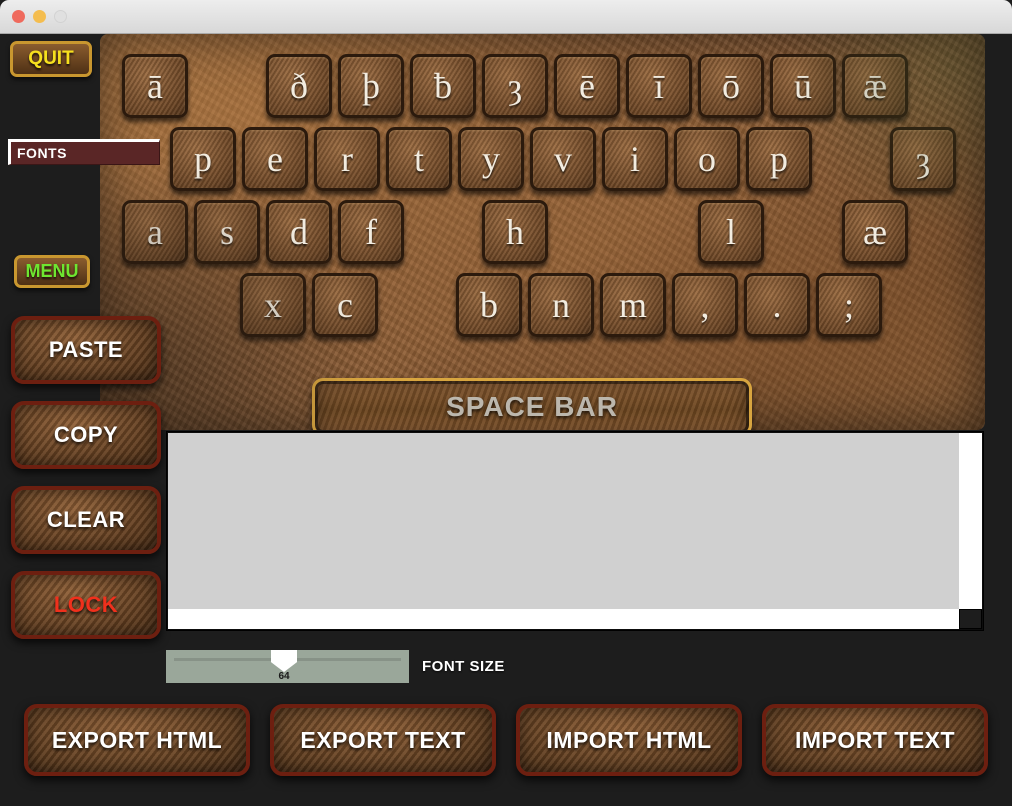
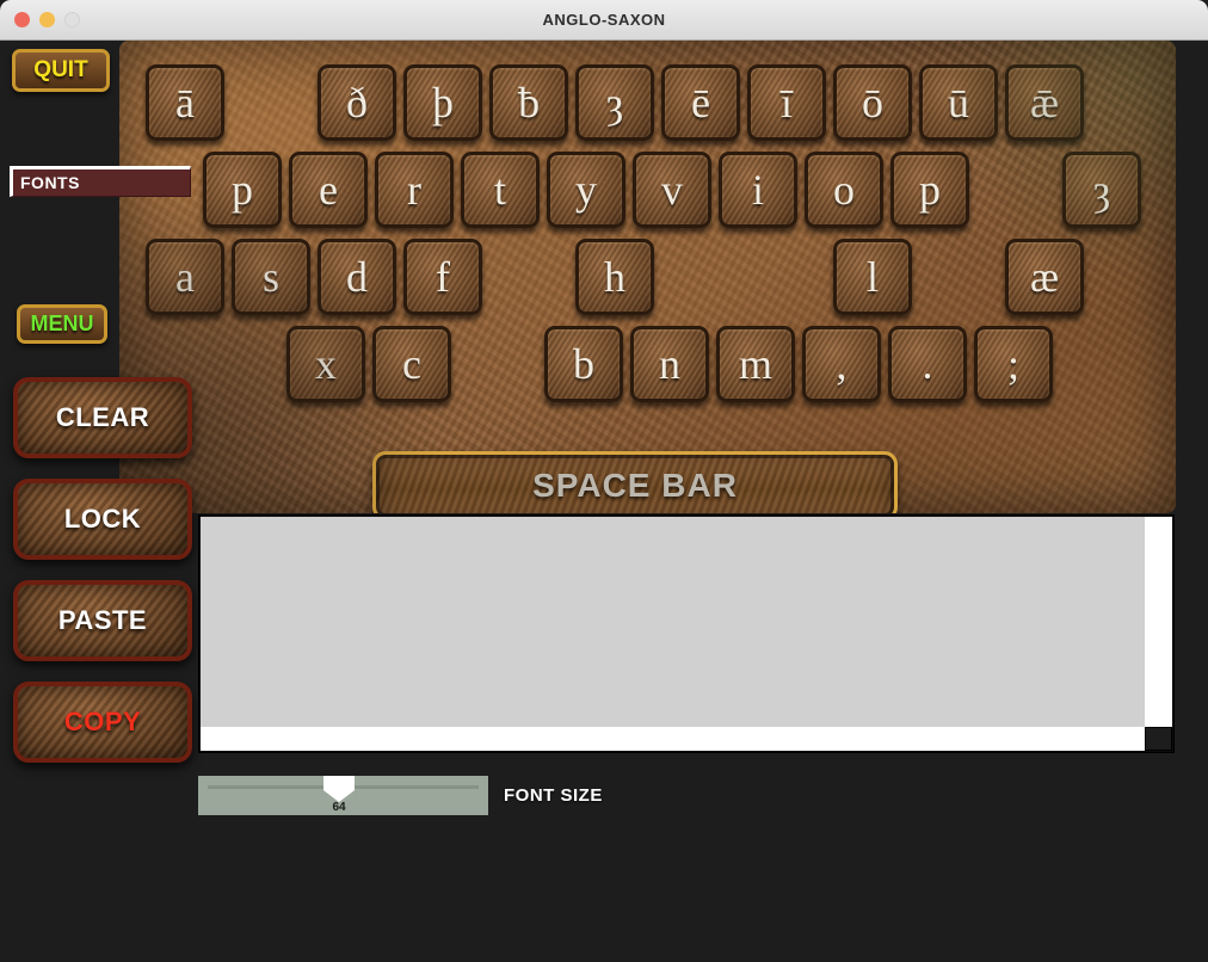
+ ANGLO-SAXON
  QUIT
  FONTS
  MENU
- PASTE
+ CLEAR
- COPY
+ LOCK
- CLEAR
+ PASTE
- LOCK
+ COPY
  64
  FONT SIZE
- EXPORT HTML
- EXPORT TEXT
- IMPORT HTML
- IMPORT TEXT
